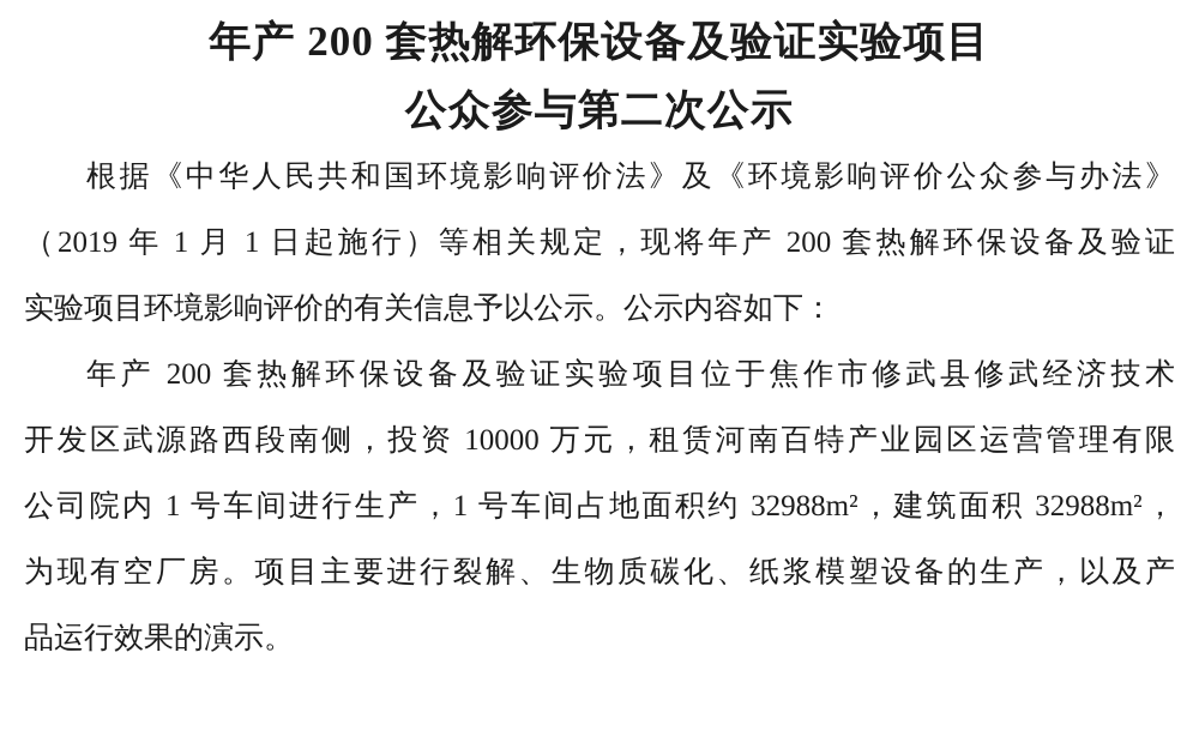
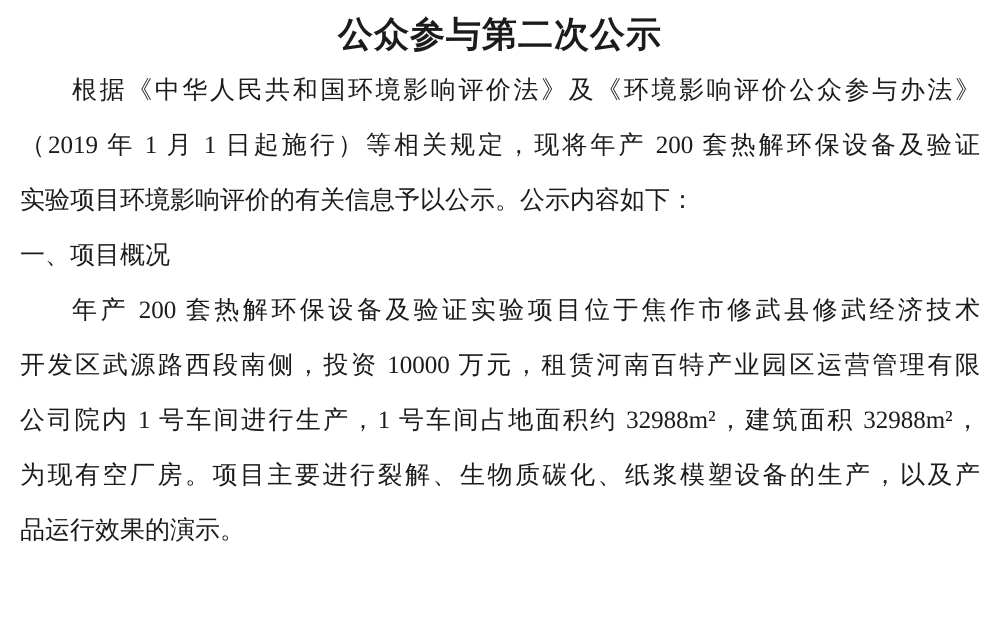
- 年产 200 套热解环保设备及验证实验项目
  公众参与第二次公示
  根据《中华人民共和国环境影响评价法》及《环境影响评价公众参与办法》
  （2019 年 1 月 1 日起施行）等相关规定，现将年产 200 套热解环保设备及验证
  实验项目环境影响评价的有关信息予以公示。公示内容如下：
+ 一、项目概况
  年产 200 套热解环保设备及验证实验项目位于焦作市修武县修武经济技术
  开发区武源路西段南侧，投资 10000 万元，租赁河南百特产业园区运营管理有限
  公司院内 1 号车间进行生产，1 号车间占地面积约 32988m²，建筑面积 32988m²，
  为现有空厂房。项目主要进行裂解、生物质碳化、纸浆模塑设备的生产，以及产
  品运行效果的演示。
